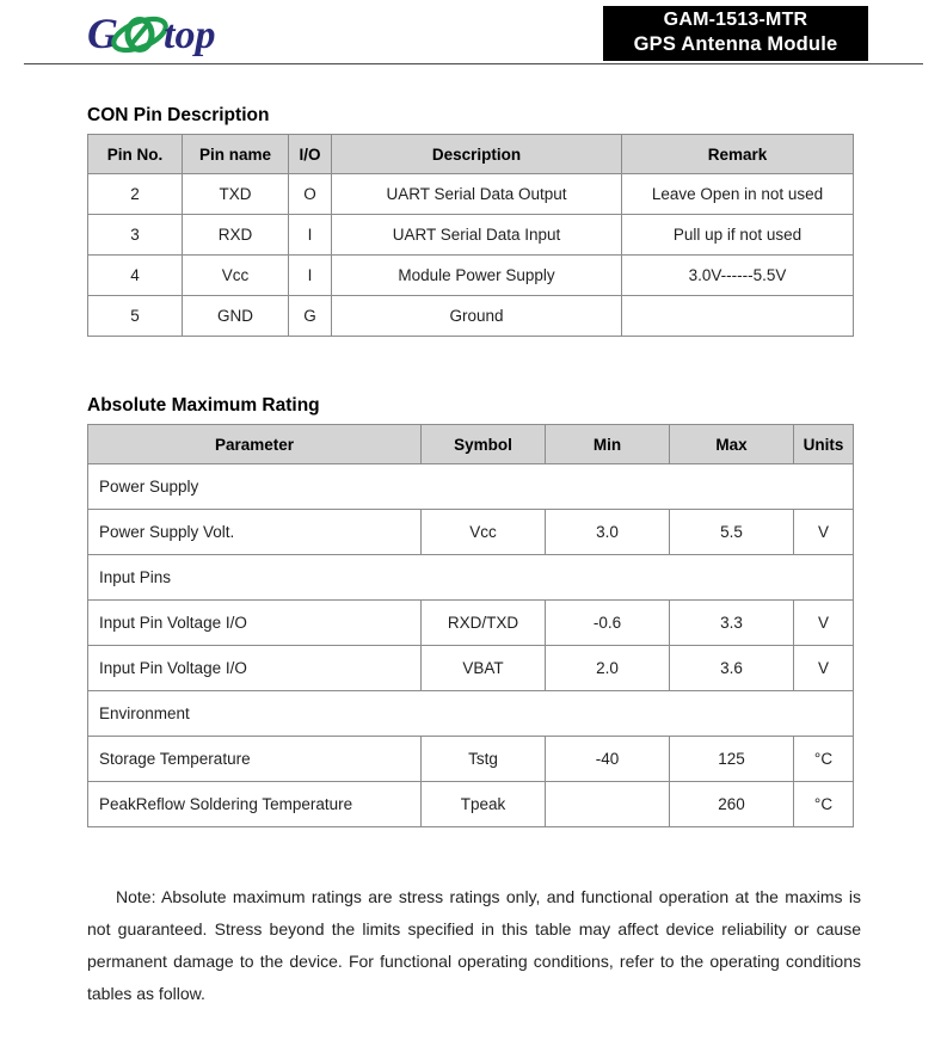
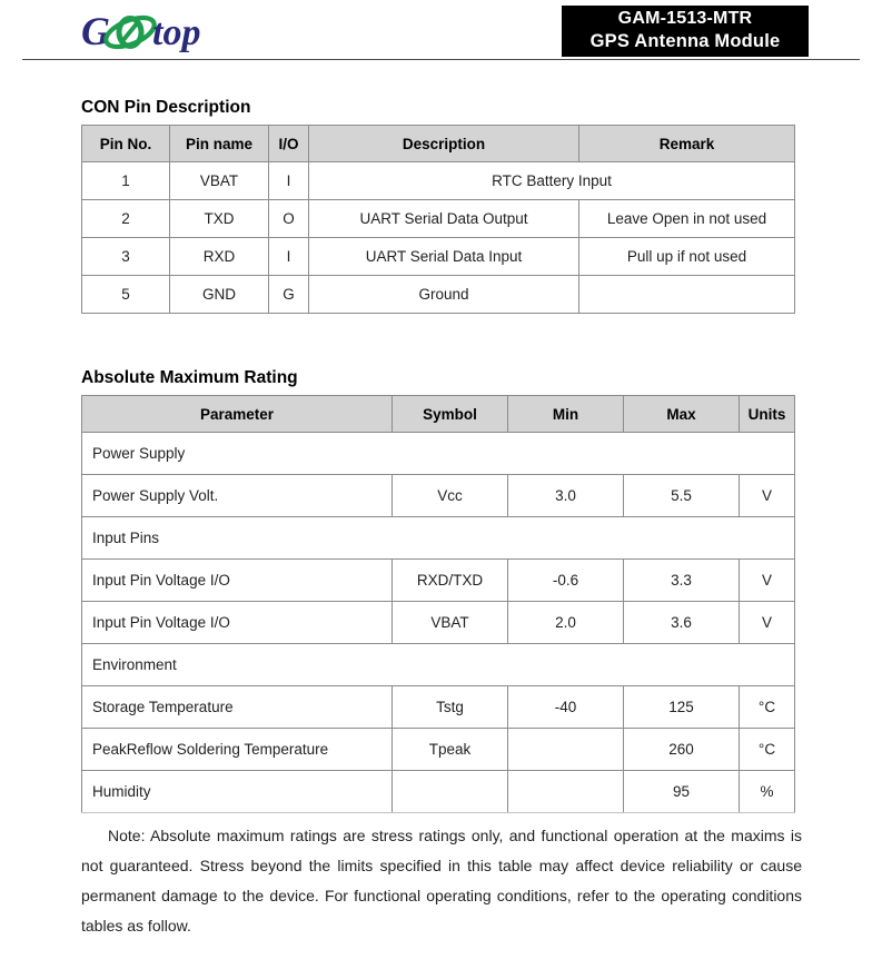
  G
  top
  GAM-1513-MTR
  GPS Antenna Module
  CON Pin Description
  Pin No.	Pin name	I/O	Description	Remark
+ 1	VBAT	I	RTC Battery Input
  2	TXD	O	UART Serial Data Output	Leave Open in not used
  3	RXD	I	UART Serial Data Input	Pull up if not used
- 4	Vcc	I	Module Power Supply	3.0V------5.5V
  5	GND	G	Ground
  Absolute Maximum Rating
  Parameter	Symbol	Min	Max	Units
  Power Supply
  Power Supply Volt.	Vcc	3.0	5.5	V
  Input Pins
  Input Pin Voltage I/O	RXD/TXD	-0.6	3.3	V
  Input Pin Voltage I/O	VBAT	2.0	3.6	V
  Environment
  Storage Temperature	Tstg	-40	125	°C
  PeakReflow Soldering Temperature	Tpeak		260	°C
+ Humidity			95	%
  Note: Absolute maximum ratings are stress ratings only, and functional operation at the maxims is not guaranteed. Stress beyond the limits specified in this table may affect device reliability or cause permanent damage to the device. For functional operating conditions, refer to the operating conditions tables as follow.
